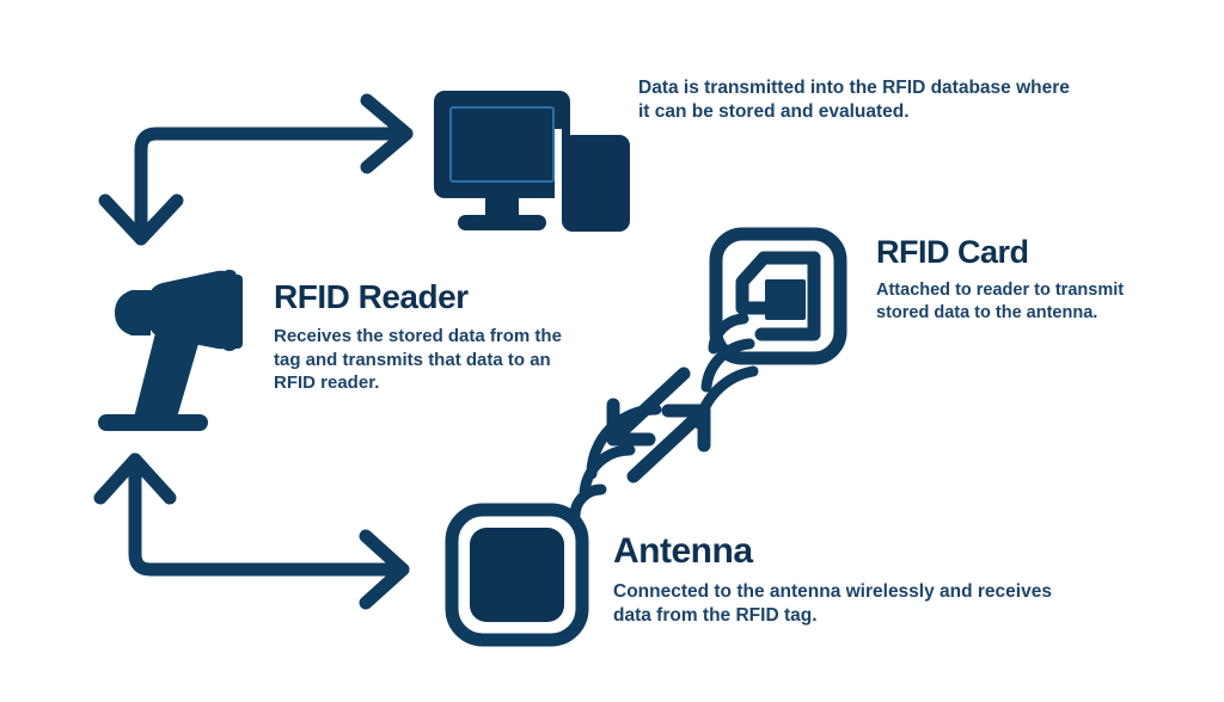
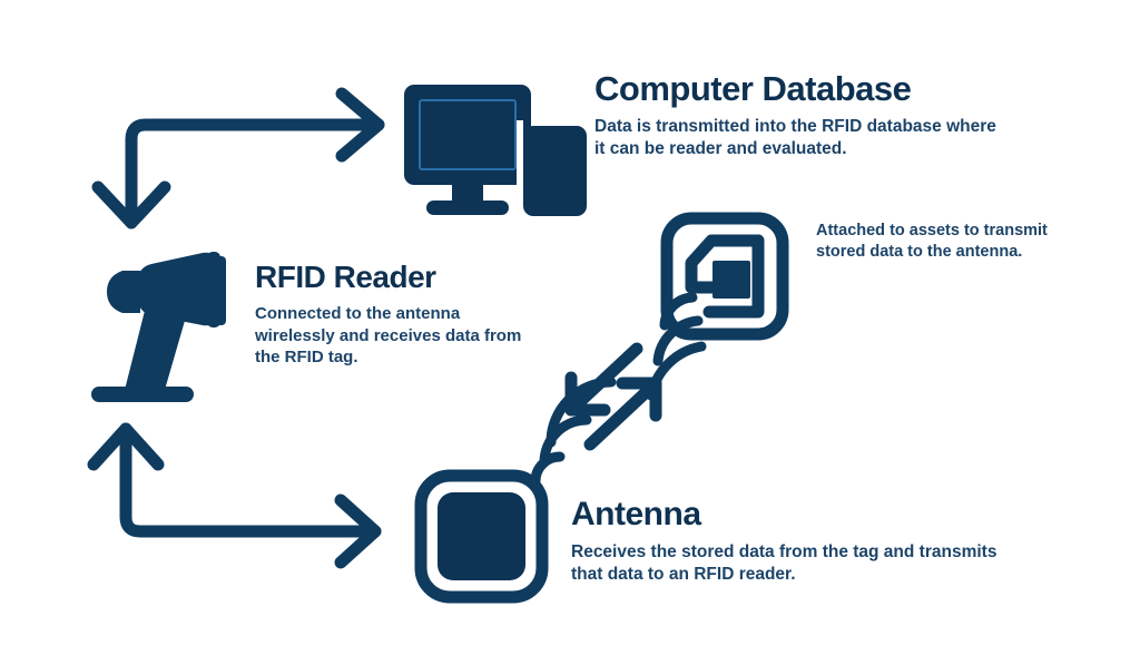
+ Computer Database
- Data is transmitted into the RFID database where it can be stored and evaluated.
+ Data is transmitted into the RFID database where it can be reader and evaluated.
  RFID Reader
- Receives the stored data from the tag and transmits that data to an RFID reader.
+ Connected to the antenna wirelessly and receives data from the RFID tag.
- RFID Card
- Attached to reader to transmit stored data to the antenna.
+ Attached to assets to transmit stored data to the antenna.
  Antenna
- Connected to the antenna wirelessly and receives data from the RFID tag.
+ Receives the stored data from the tag and transmits that data to an RFID reader.
